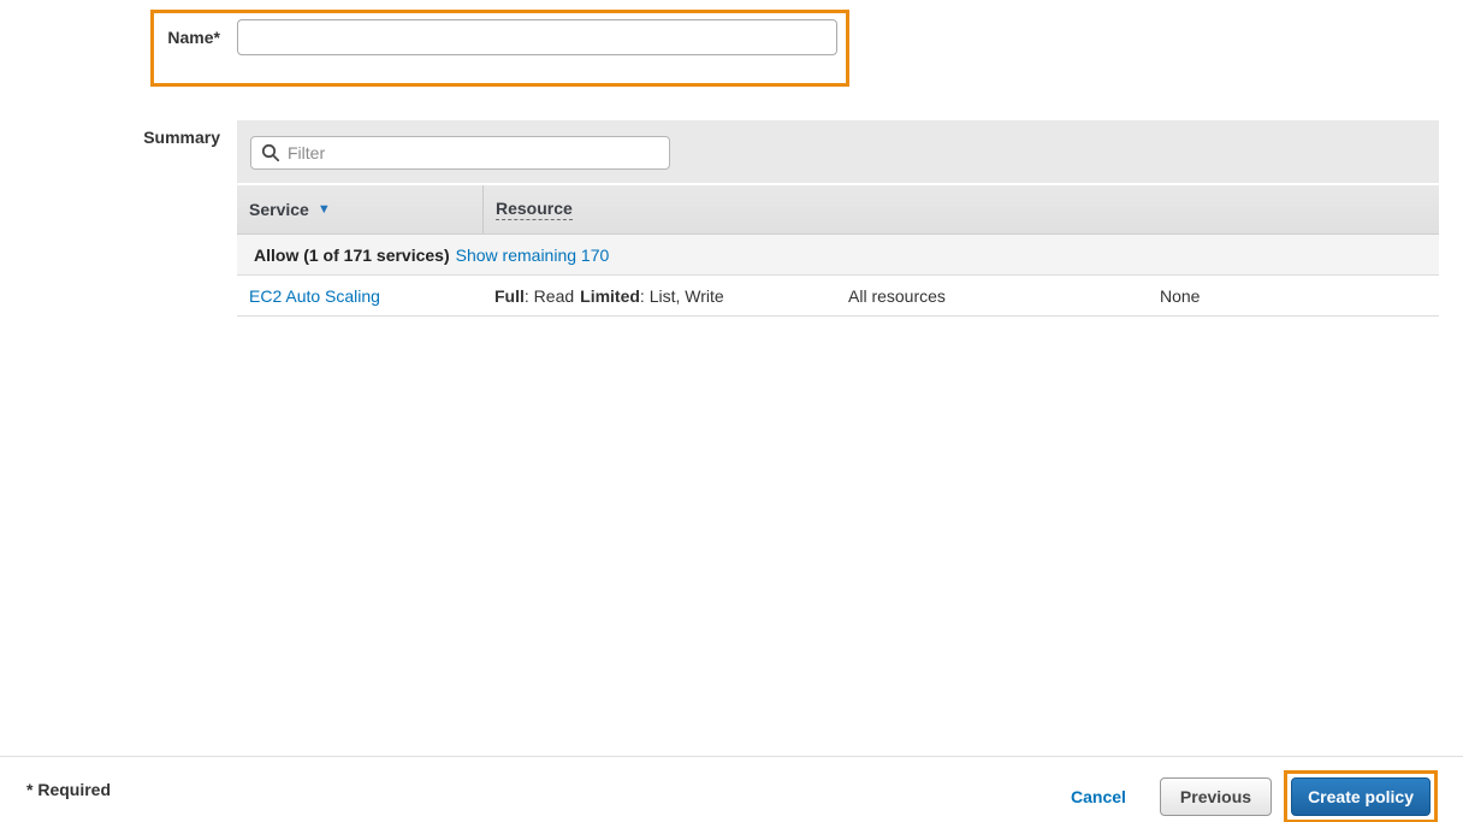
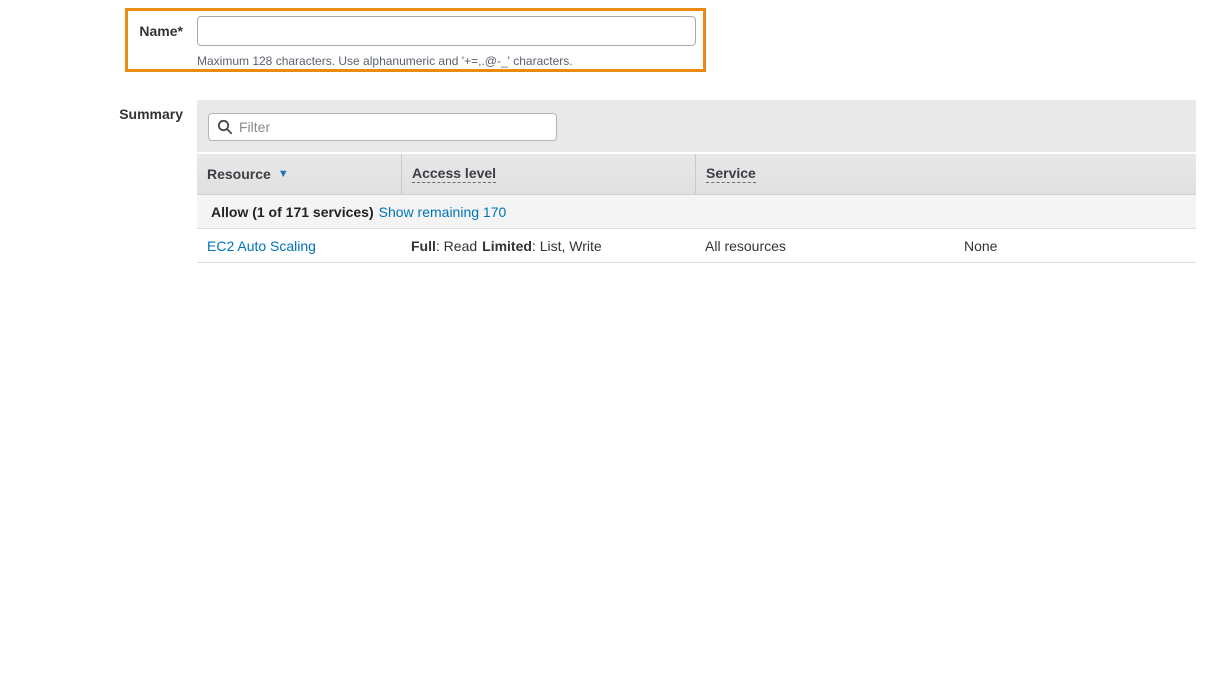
  Name*
+ Maximum 128 characters. Use alphanumeric and '+=,.@-_' characters.
  Summary
  Filter
- Service
+ Resource
  ▼
+ Access level
- Resource
+ Service
  Allow (1 of 171 services)
  Show remaining 170
  EC2 Auto Scaling
  Full
  : Read
  Limited
  : List, Write
  All resources
  None
- * Required
- Cancel
- Previous
- Create policy
